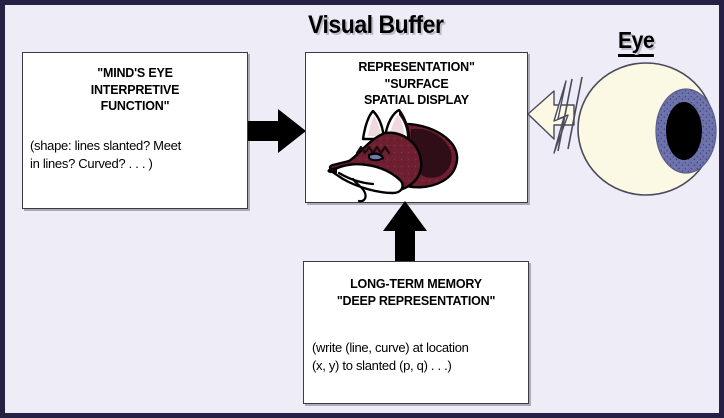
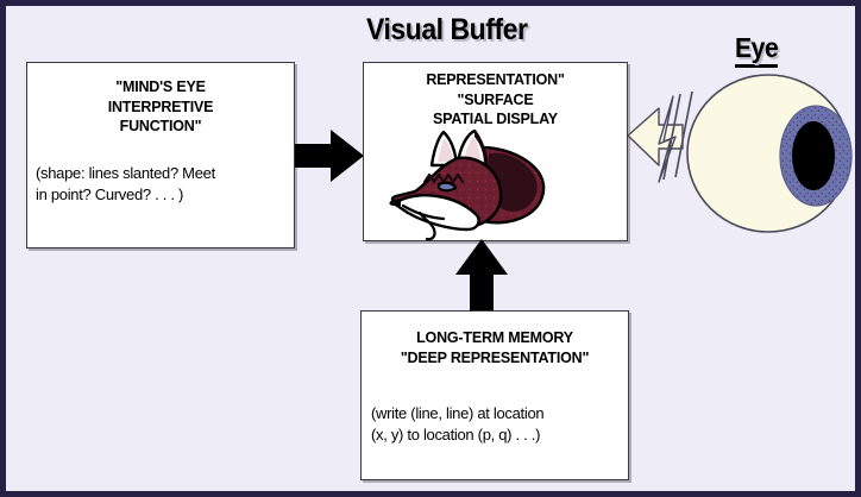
  Visual Buffer
  Eye
  "MIND'S EYE
  INTERPRETIVE
  FUNCTION"
  (shape: lines slanted? Meet
- in lines? Curved? . . . )
+ in point? Curved? . . . )
  REPRESENTATION"
  "SURFACE
  SPATIAL DISPLAY
  LONG-TERM MEMORY
  "DEEP REPRESENTATION"
- (write (line, curve) at location
+ (write (line, line) at location
- (x, y) to slanted (p, q) . . .)
+ (x, y) to location (p, q) . . .)
